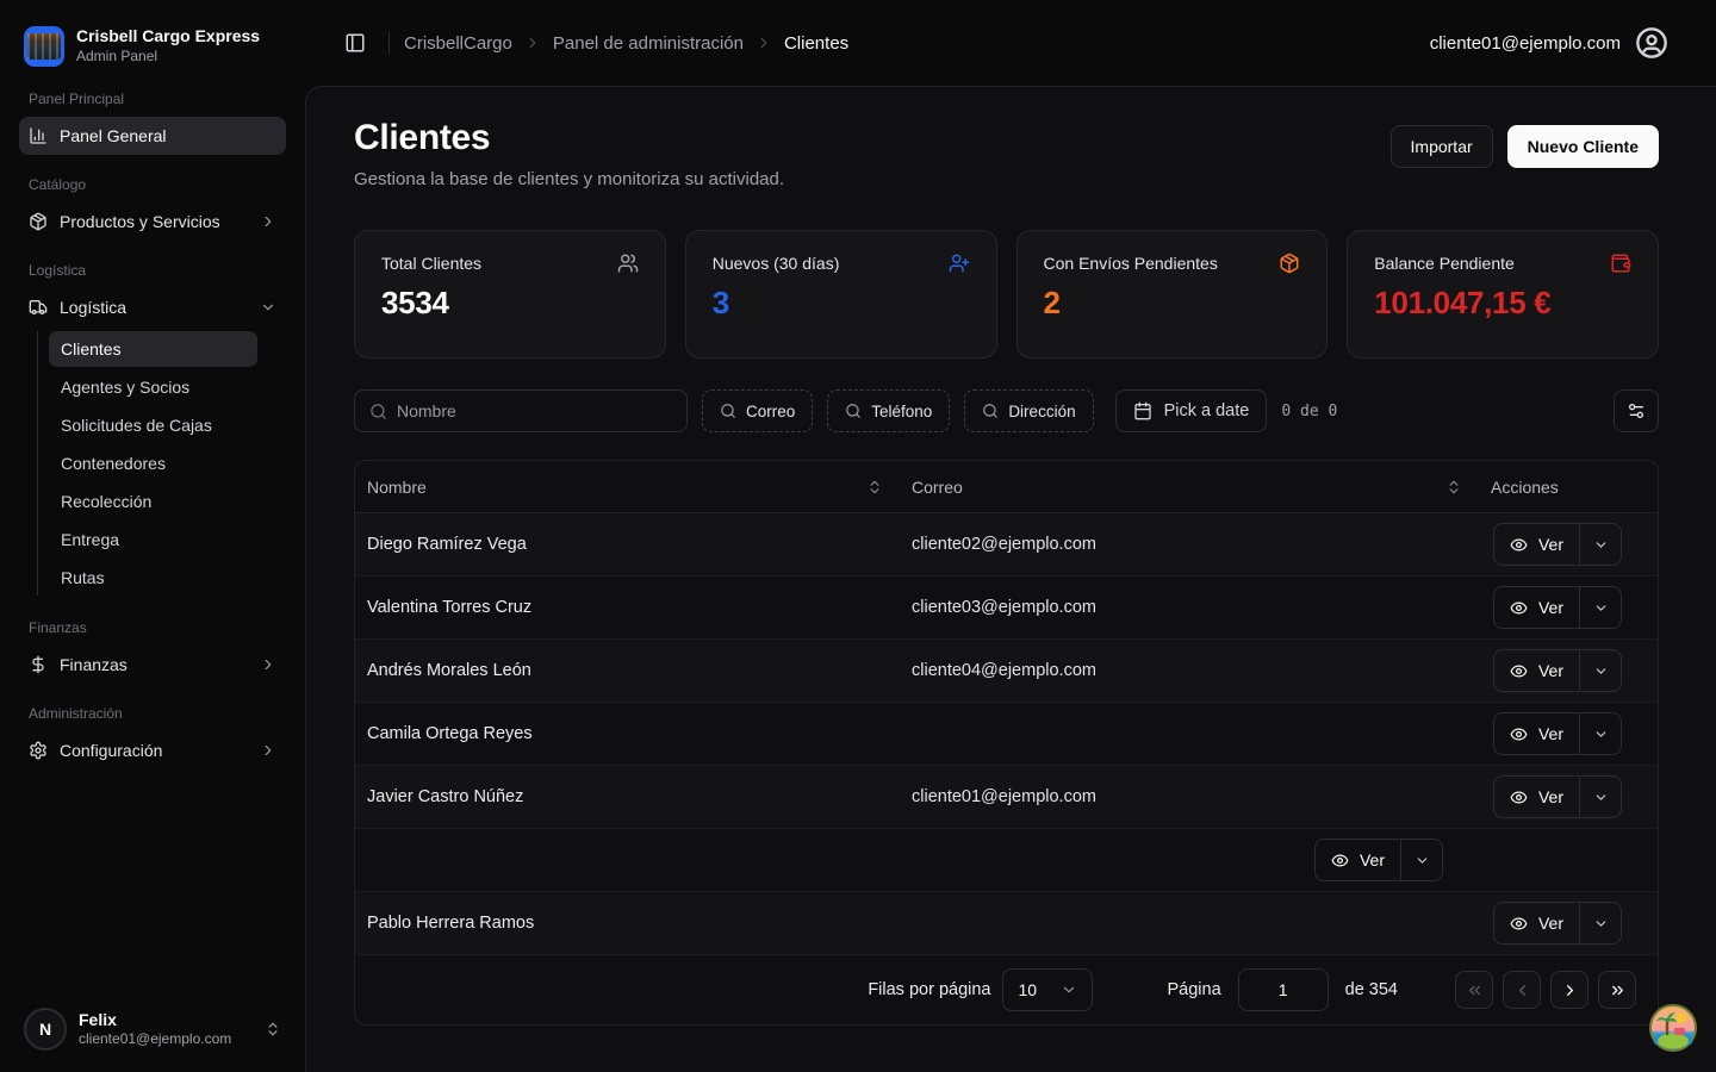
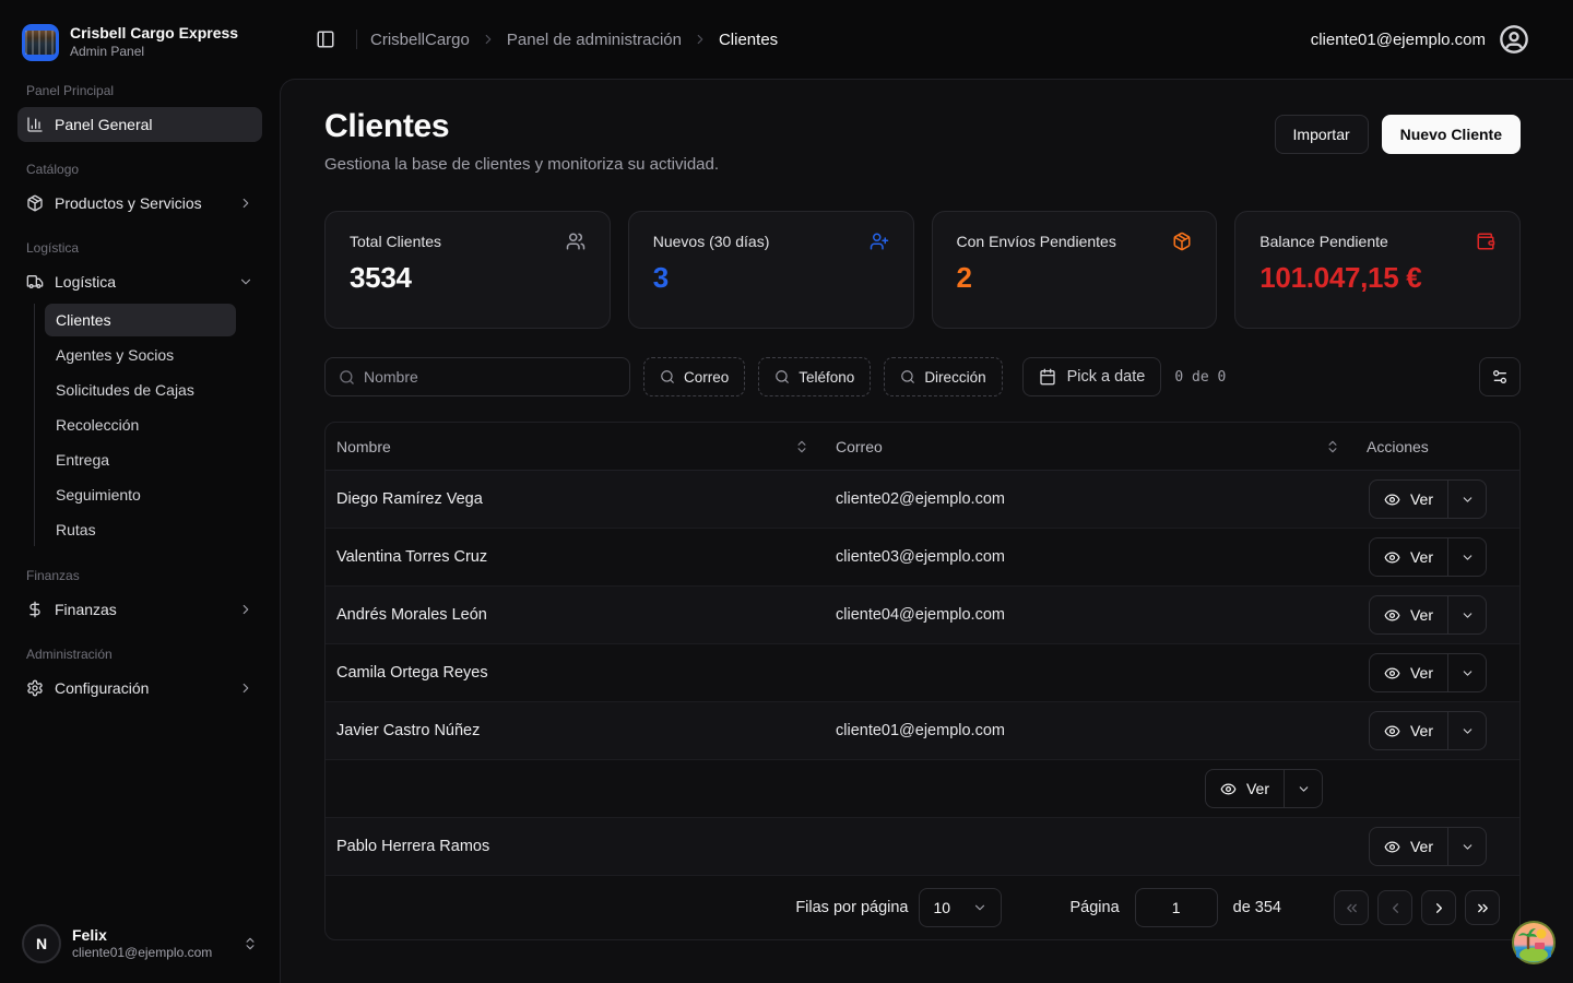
  Crisbell Cargo Express
  Admin Panel
  Panel Principal
  Panel General
  Catálogo
  Productos y Servicios
  Logística
  Logística
  Clientes
  Agentes y Socios
  Solicitudes de Cajas
- Contenedores
  Recolección
  Entrega
+ Seguimiento
  Rutas
  Finanzas
  Finanzas
  Administración
  Configuración
  N
  Felix
  cliente01@ejemplo.com
  CrisbellCargo
  Panel de administración
  Clientes
  cliente01@ejemplo.com
  Clientes
  Gestiona la base de clientes y monitoriza su actividad.
  Importar
  Nuevo Cliente
  Total Clientes
  3534
  Nuevos (30 días)
  3
  Con Envíos Pendientes
  2
  Balance Pendiente
  101.047,15 €
  Nombre
  Correo
  Teléfono
  Dirección
  Pick a date
  0 de 0
  Nombre
  Correo
  Acciones
  Diego Ramírez Vega
  cliente02@ejemplo.com
  Ver
  Valentina Torres Cruz
  cliente03@ejemplo.com
  Ver
  Andrés Morales León
  cliente04@ejemplo.com
  Ver
  Camila Ortega Reyes
  Ver
  Javier Castro Núñez
  cliente01@ejemplo.com
  Ver
  Ver
  Pablo Herrera Ramos
  Ver
  Filas por página
  10
  Página
  1
  de 354
